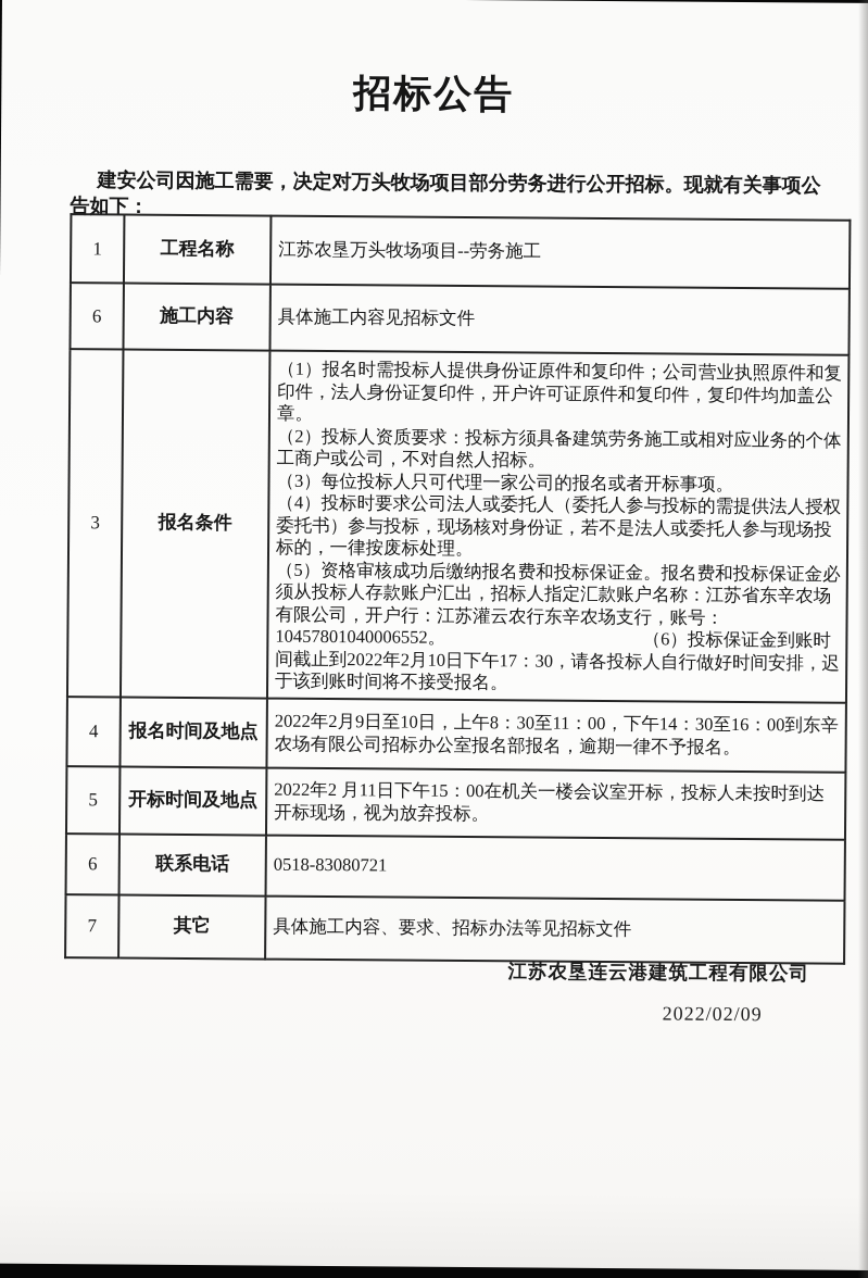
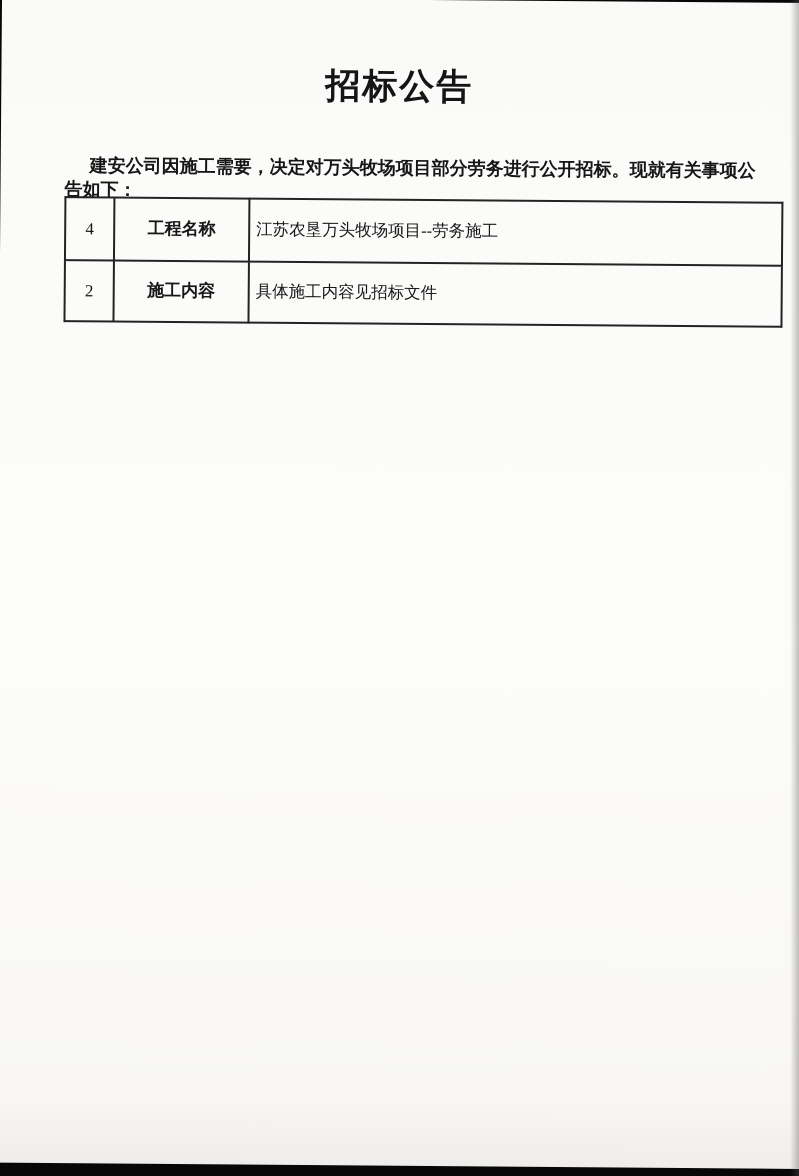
  招标公告
  建安公司因施工需要，决定对万头牧场项目部分劳务进行公开招标。现就有关事项公告如下：
- 1	工程名称	江苏农垦万头牧场项目--劳务施工
+ 4	工程名称	江苏农垦万头牧场项目--劳务施工
- 6	施工内容	具体施工内容见招标文件
+ 2	施工内容	具体施工内容见招标文件
- 3	报名条件	（1）报名时需投标人提供身份证原件和复印件；公司营业执照原件和复印件，法人身份证复印件，开户许可证原件和复印件，复印件均加盖公章。（2）投标人资质要求：投标方须具备建筑劳务施工或相对应业务的个体工商户或公司，不对自然人招标。（3）每位投标人只可代理一家公司的报名或者开标事项。（4）投标时要求公司法人或委托人（委托人参与投标的需提供法人授权委托书）参与投标，现场核对身份证，若不是法人或委托人参与现场投标的，一律按废标处理。（5）资格审核成功后缴纳报名费和投标保证金。报名费和投标保证金必须从投标人存款账户汇出，招标人指定汇款账户名称：江苏省东辛农场有限公司，开户行：江苏灌云农行东辛农场支行，账号：10457801040006552。 （6）投标保证金到账时间截止到2022年2月10日下午17：30，请各投标人自行做好时间安排，迟于该到账时间将不接受报名。
- 4	报名时间及地点	2022年2月9日至10日，上午8：30至11：00，下午14：30至16：00到东辛农场有限公司招标办公室报名部报名，逾期一律不予报名。
- 5	开标时间及地点	2022年2 月11日下午15：00在机关一楼会议室开标，投标人未按时到达开标现场，视为放弃投标。
- 6	联系电话	0518-83080721
- 7	其它	具体施工内容、要求、招标办法等见招标文件
- 江苏农垦连云港建筑工程有限公司
- 2022/02/09
